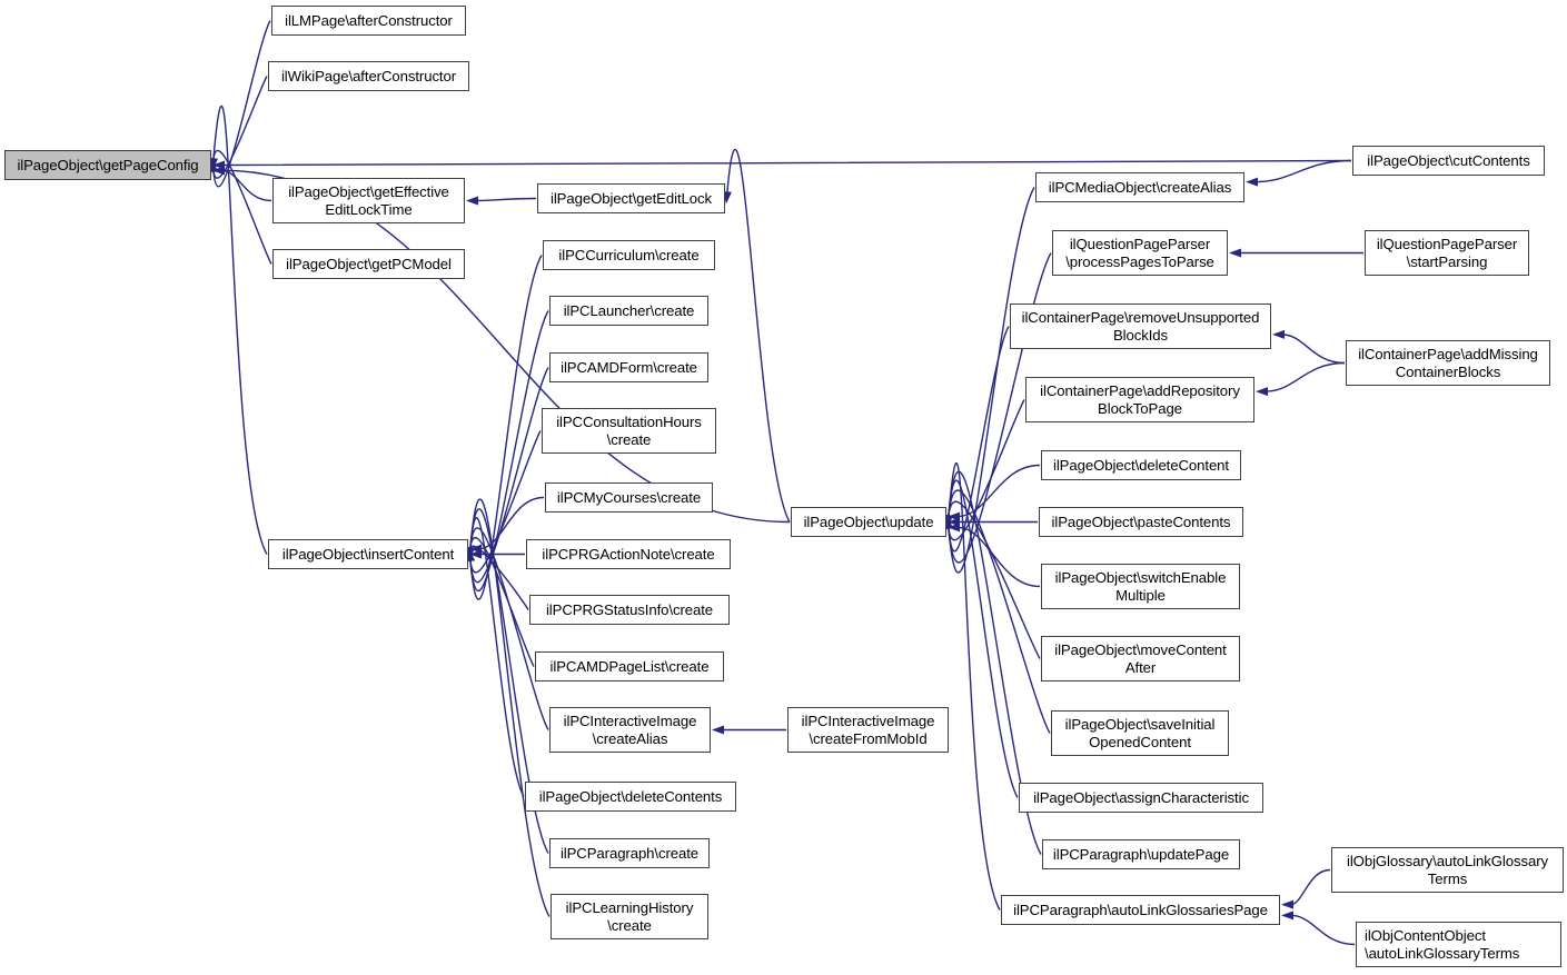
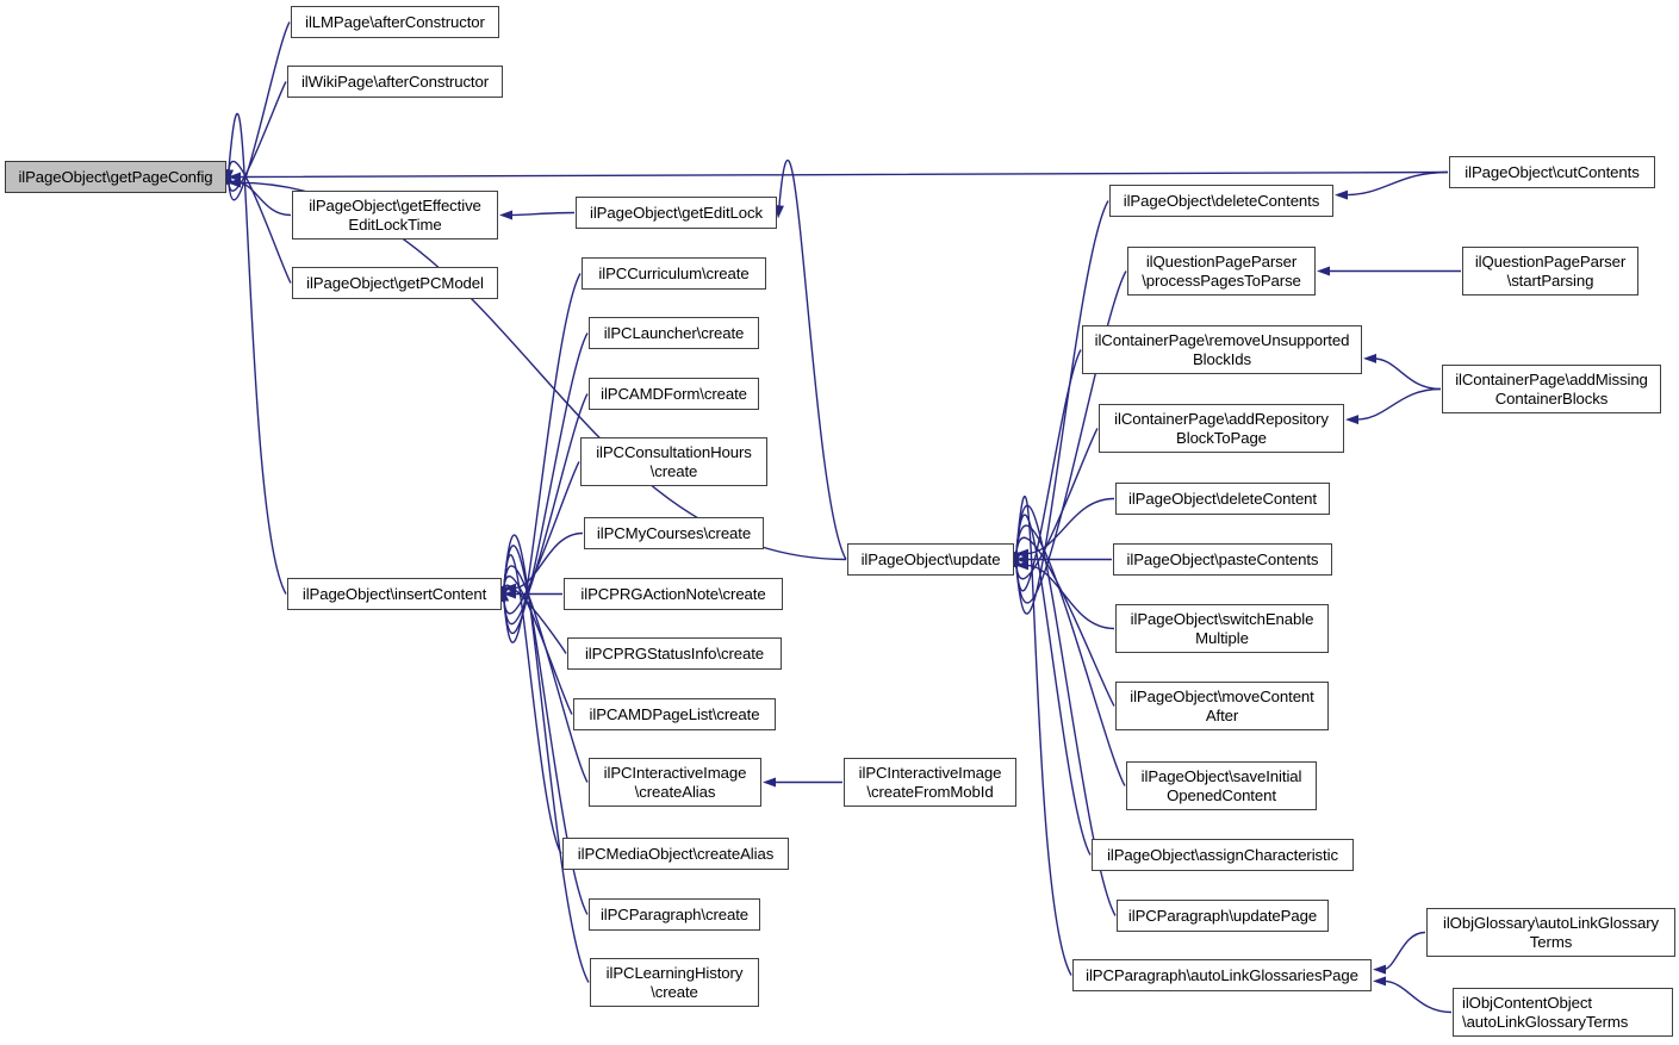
  ilPageObject\getPageConfig
  ilLMPage\afterConstructor
  ilWikiPage\afterConstructor
  ilPageObject\getEffective
  EditLockTime
  ilPageObject\getPCModel
  ilPageObject\insertContent
  ilPageObject\getEditLock
  ilPCCurriculum\create
  ilPCLauncher\create
  ilPCAMDForm\create
  ilPCConsultationHours
  \create
  ilPCMyCourses\create
  ilPCPRGActionNote\create
  ilPCPRGStatusInfo\create
  ilPCAMDPageList\create
  ilPCInteractiveImage
  \createAlias
- ilPageObject\deleteContents
+ ilPCMediaObject\createAlias
  ilPCParagraph\create
  ilPCLearningHistory
  \create
  ilPageObject\update
  ilPCInteractiveImage
  \createFromMobId
- ilPCMediaObject\createAlias
+ ilPageObject\deleteContents
  ilQuestionPageParser
  \processPagesToParse
  ilContainerPage\removeUnsupported
  BlockIds
  ilContainerPage\addRepository
  BlockToPage
  ilPageObject\deleteContent
  ilPageObject\pasteContents
  ilPageObject\switchEnable
  Multiple
  ilPageObject\moveContent
  After
  ilPageObject\saveInitial
  OpenedContent
  ilPageObject\assignCharacteristic
  ilPCParagraph\updatePage
  ilPCParagraph\autoLinkGlossariesPage
  ilPageObject\cutContents
  ilQuestionPageParser
  \startParsing
  ilContainerPage\addMissing
  ContainerBlocks
  ilObjGlossary\autoLinkGlossary
  Terms
  ilObjContentObject
  \autoLinkGlossaryTerms
